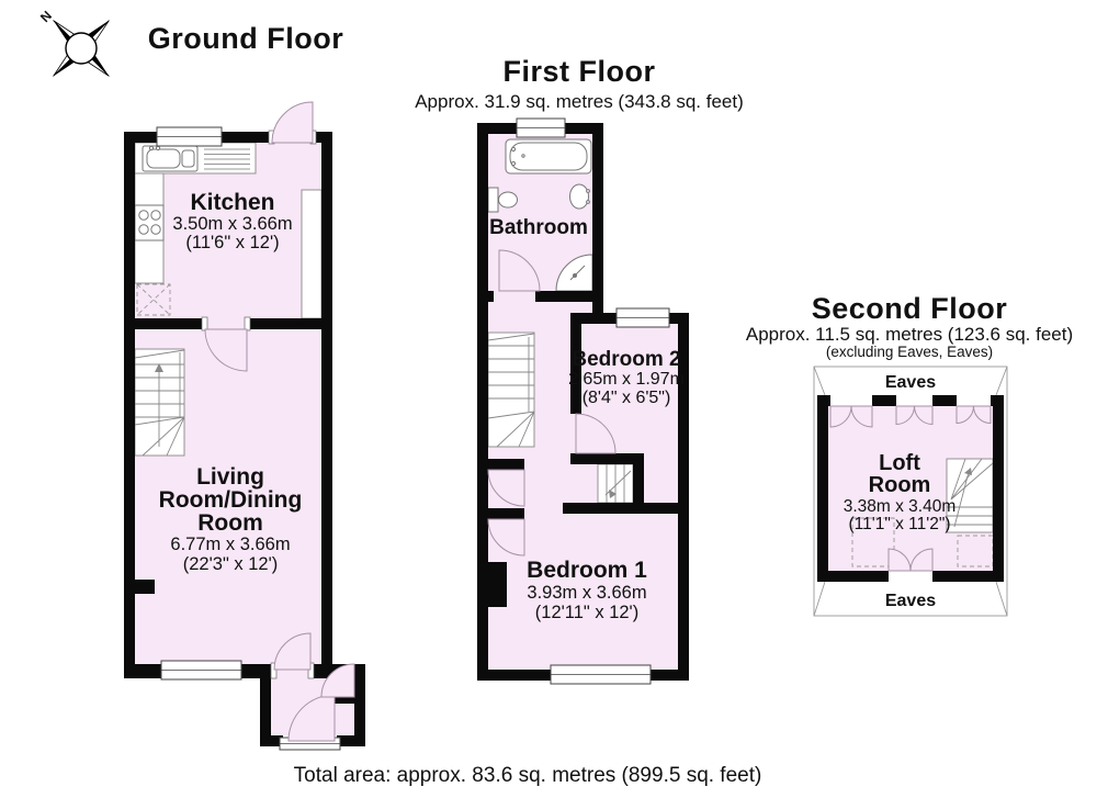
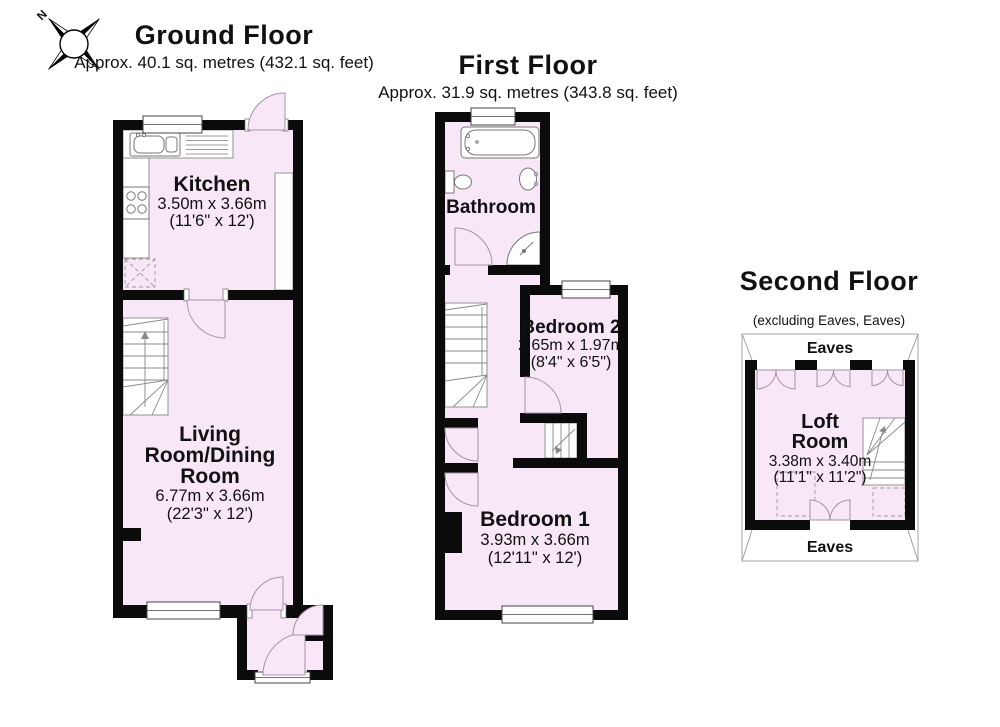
  Ground Floor
+ Approx. 40.1 sq. metres (432.1 sq. feet)
  First Floor
  Approx. 31.9 sq. metres (343.8 sq. feet)
  Second Floor
- Approx. 11.5 sq. metres (123.6 sq. feet)
  (excluding Eaves, Eaves)
  Kitchen
  3.50m x 3.66m
  (11'6" x 12')
  Living
  Room/Dining
  Room
  6.77m x 3.66m
  (22'3" x 12')
  Bathroom
  Bedroom 2
  2.65m x 1.97m
  (8'4" x 6'5")
  Bedroom 1
  3.93m x 3.66m
  (12'11" x 12')
  Eaves
  Loft
  Room
  3.38m x 3.40m
  (11'1" x 11'2")
  Eaves
- Total area: approx. 83.6 sq. metres (899.5 sq. feet)
